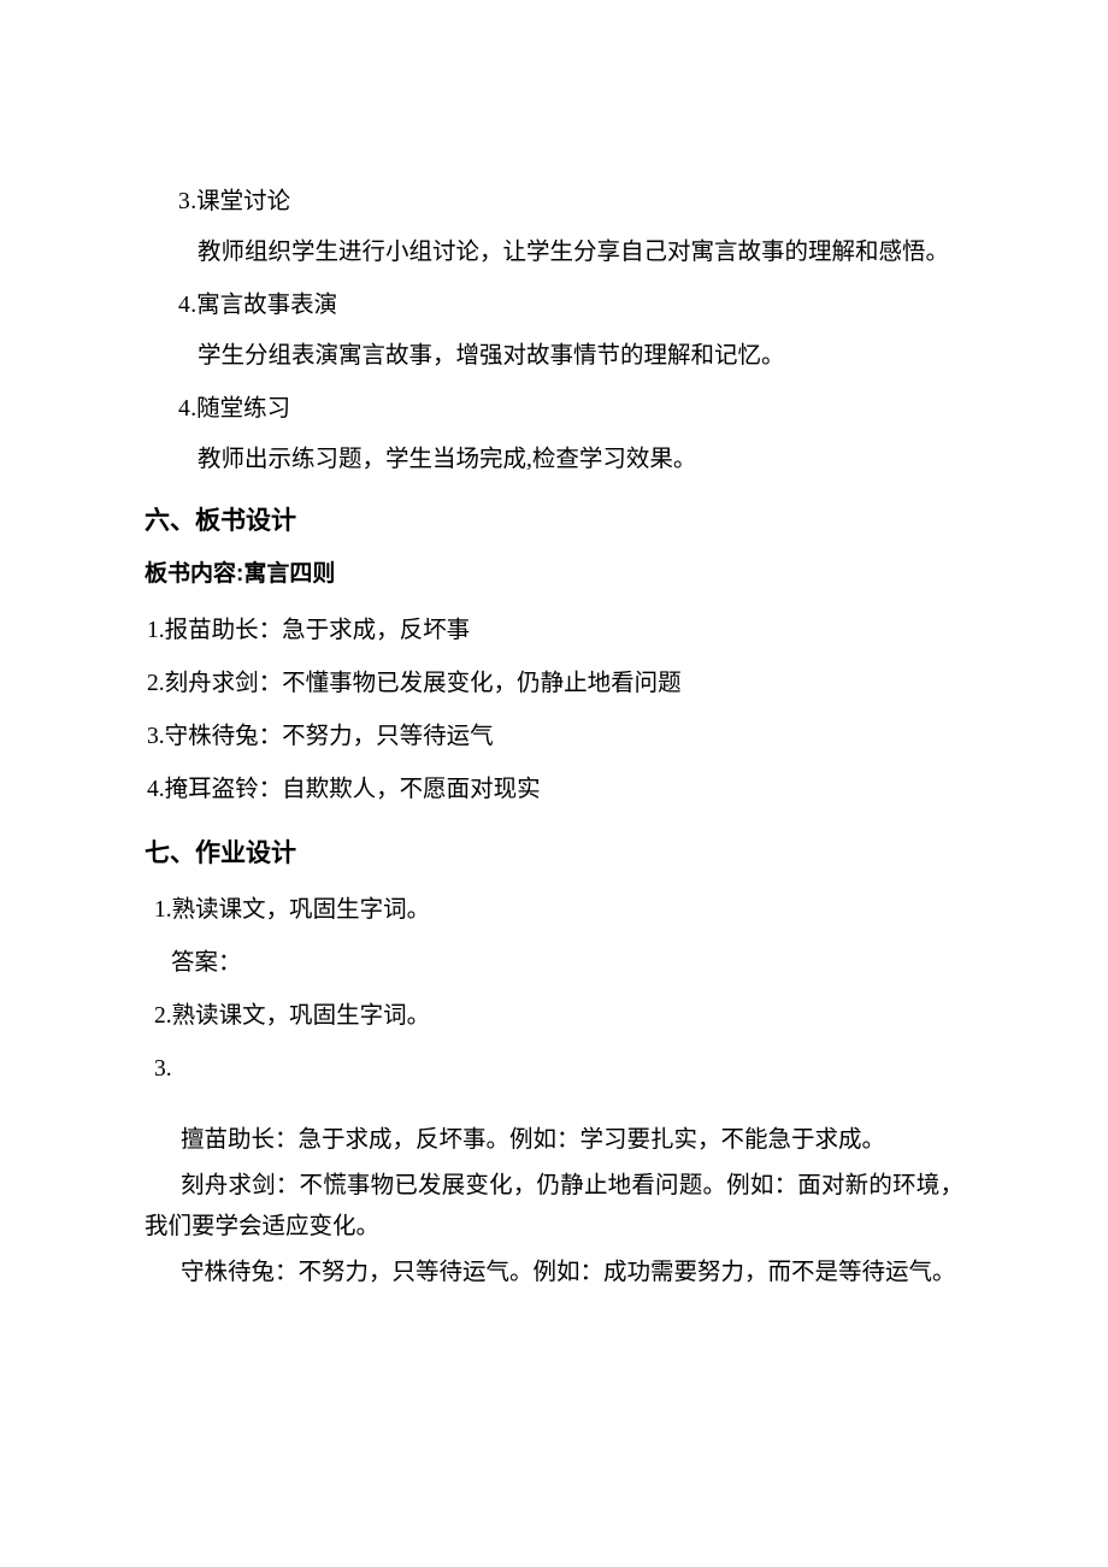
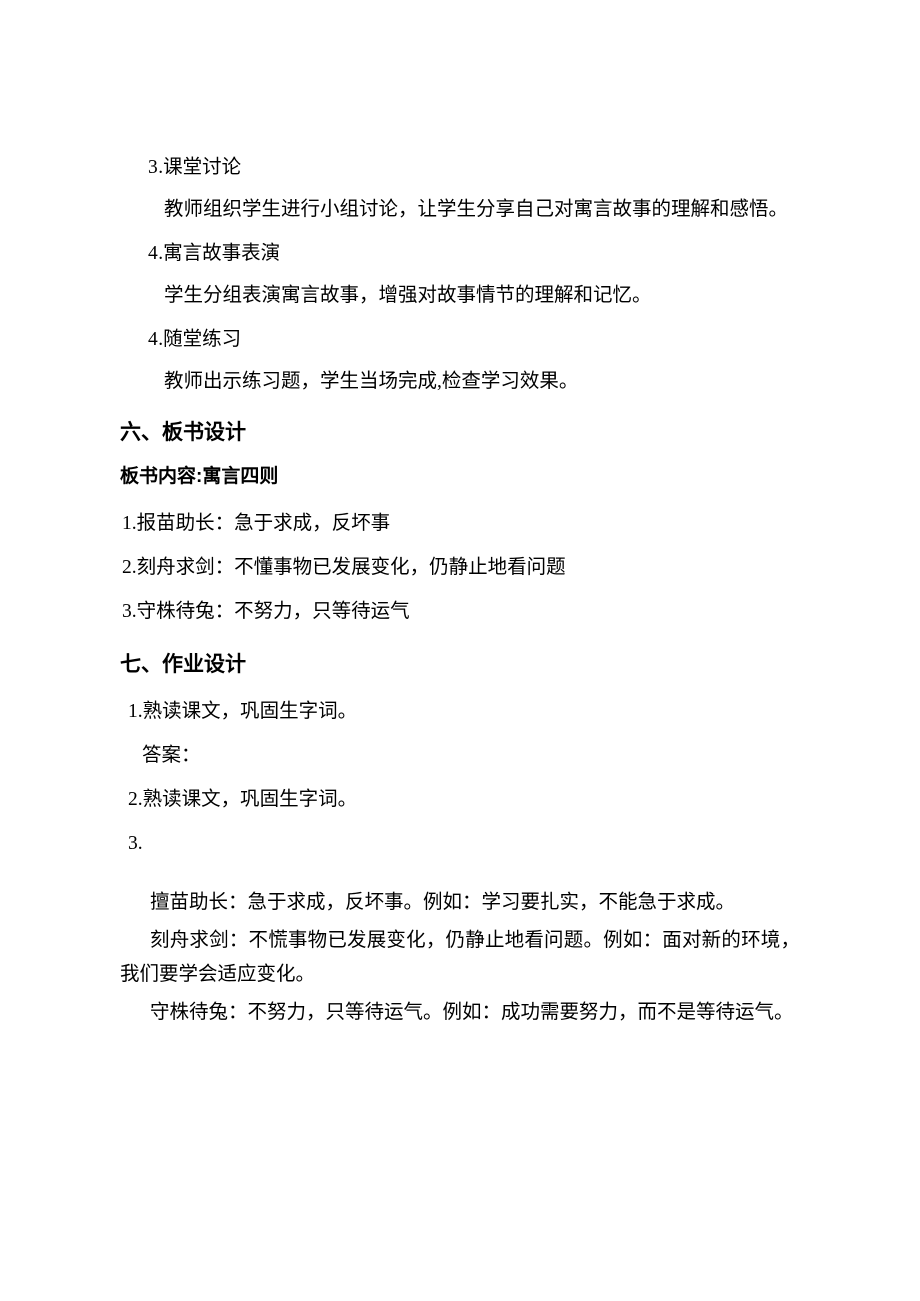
  3.课堂讨论
  教师组织学生进行小组讨论，让学生分享自己对寓言故事的理解和感悟。
  4.寓言故事表演
  学生分组表演寓言故事，增强对故事情节的理解和记忆。
  4.随堂练习
  教师出示练习题，学生当场完成,检查学习效果。
  六、板书设计
  板书内容:寓言四则
  1.报苗助长：急于求成，反坏事
  2.刻舟求剑：不懂事物已发展变化，仍静止地看问题
  3.守株待兔：不努力，只等待运气
- 4.掩耳盗铃：自欺欺人，不愿面对现实
  七、作业设计
  1.熟读课文，巩固生字词。
  答案：
  2.熟读课文，巩固生字词。
  3.
  擅苗助长：急于求成，反坏事。例如：学习要扎实，不能急于求成。
  刻舟求剑：不慌事物已发展变化，仍静止地看问题。例如：面对新的环境，我们要学会适应变化。
  守株待兔：不努力，只等待运气。例如：成功需要努力，而不是等待运气。
